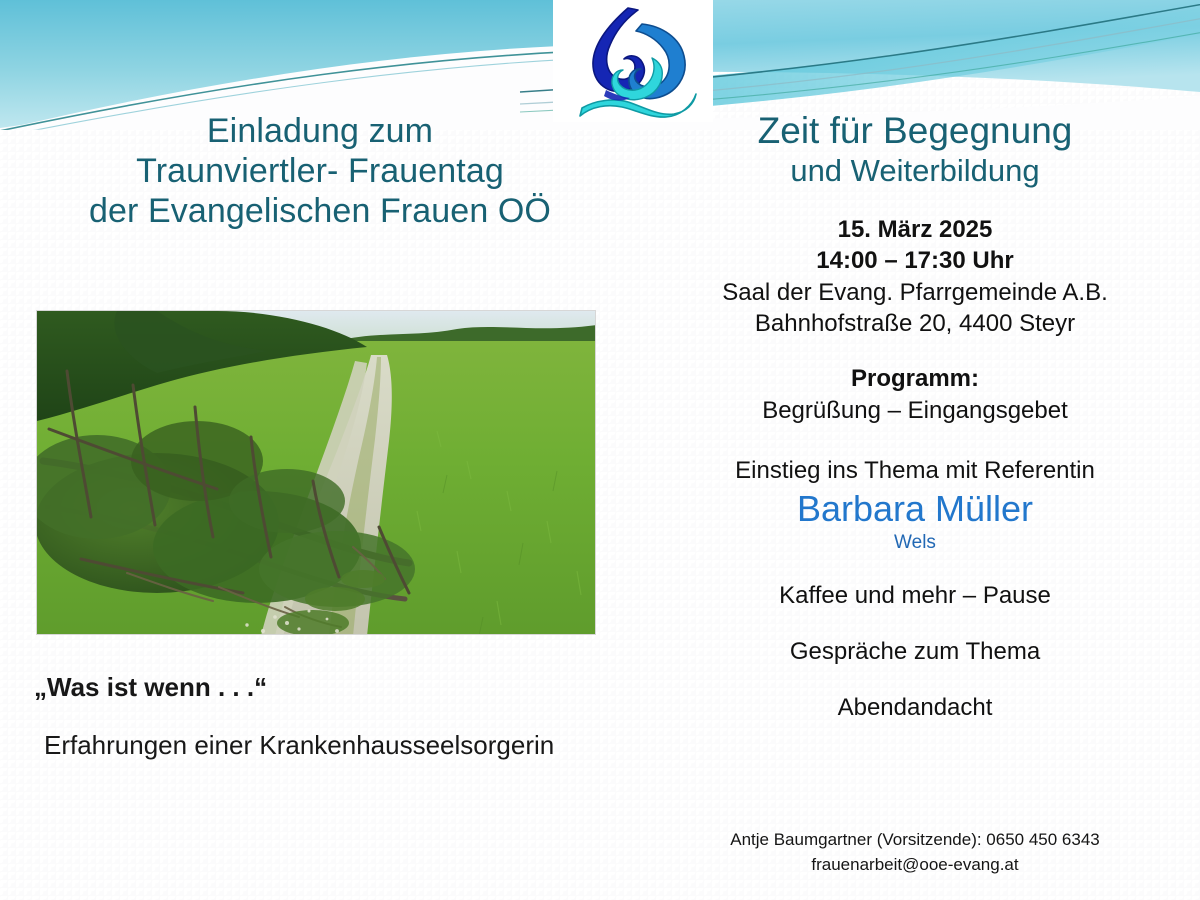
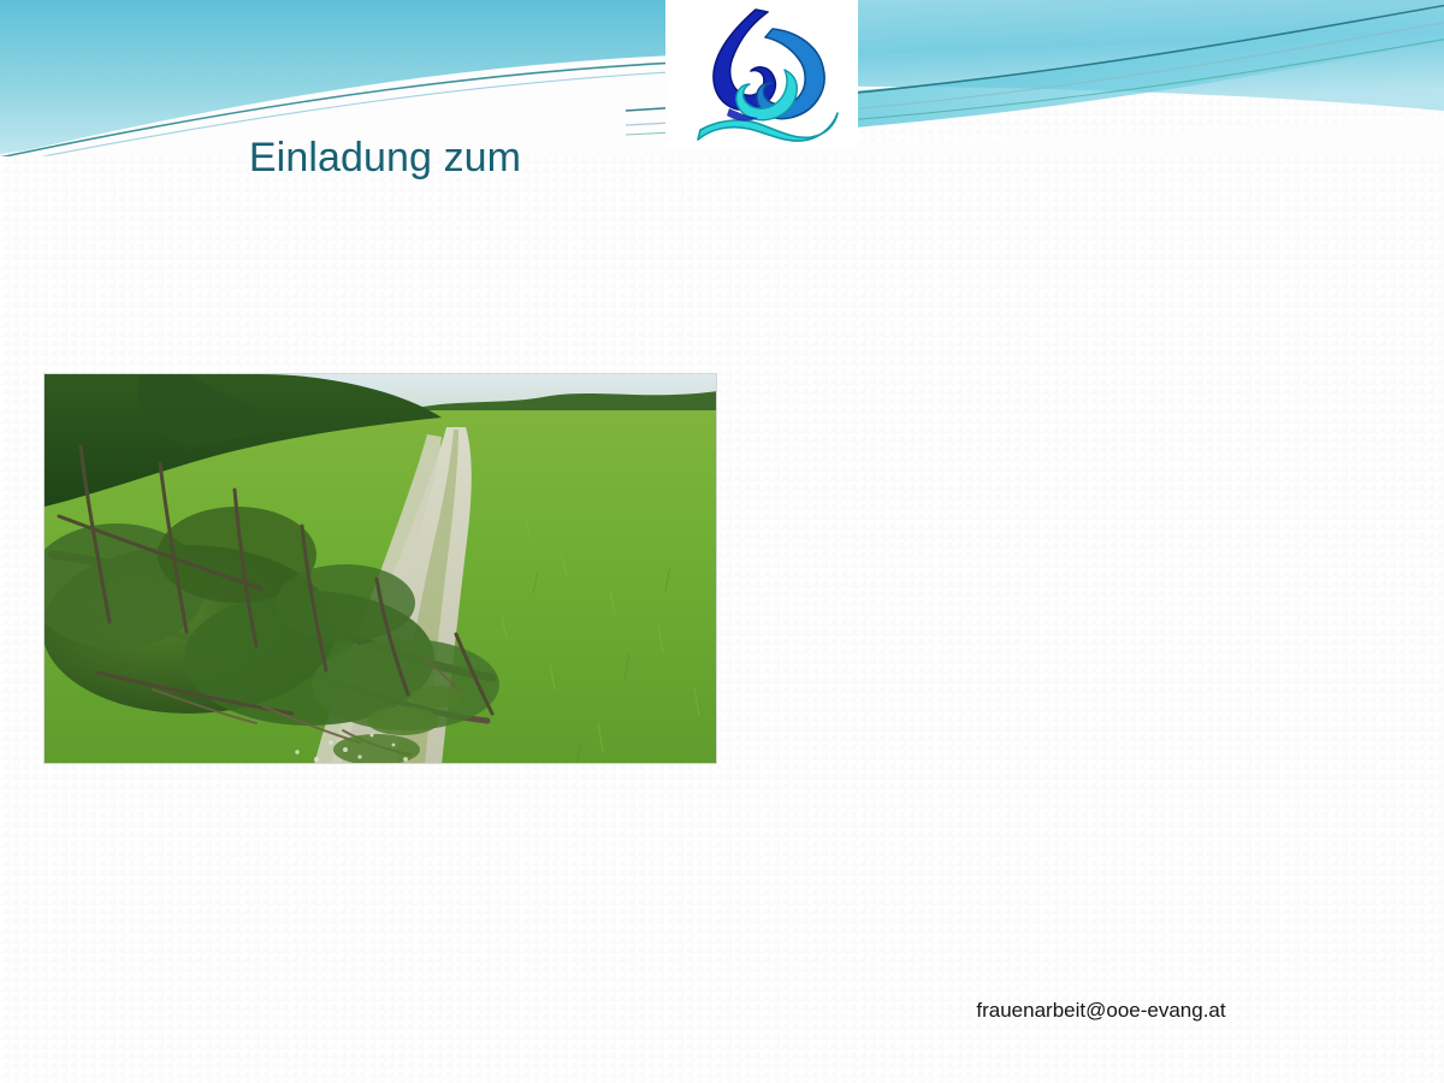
  Einladung zum
- Traunviertler- Frauentag
- der Evangelischen Frauen OÖ
- „Was ist wenn . . .“
- Erfahrungen einer Krankenhausseelsorgerin
- Zeit für Begegnung
- und Weiterbildung
- 15. März 2025
- 14:00 – 17:30 Uhr
- Saal der Evang. Pfarrgemeinde A.B.
- Bahnhofstraße 20, 4400 Steyr
- Programm:
- Begrüßung – Eingangsgebet
- Einstieg ins Thema mit Referentin
- Barbara Müller
- Wels
- Kaffee und mehr – Pause
- Gespräche zum Thema
- Abendandacht
- Antje Baumgartner (Vorsitzende): 0650 450 6343
  frauenarbeit@ooe-evang.at
